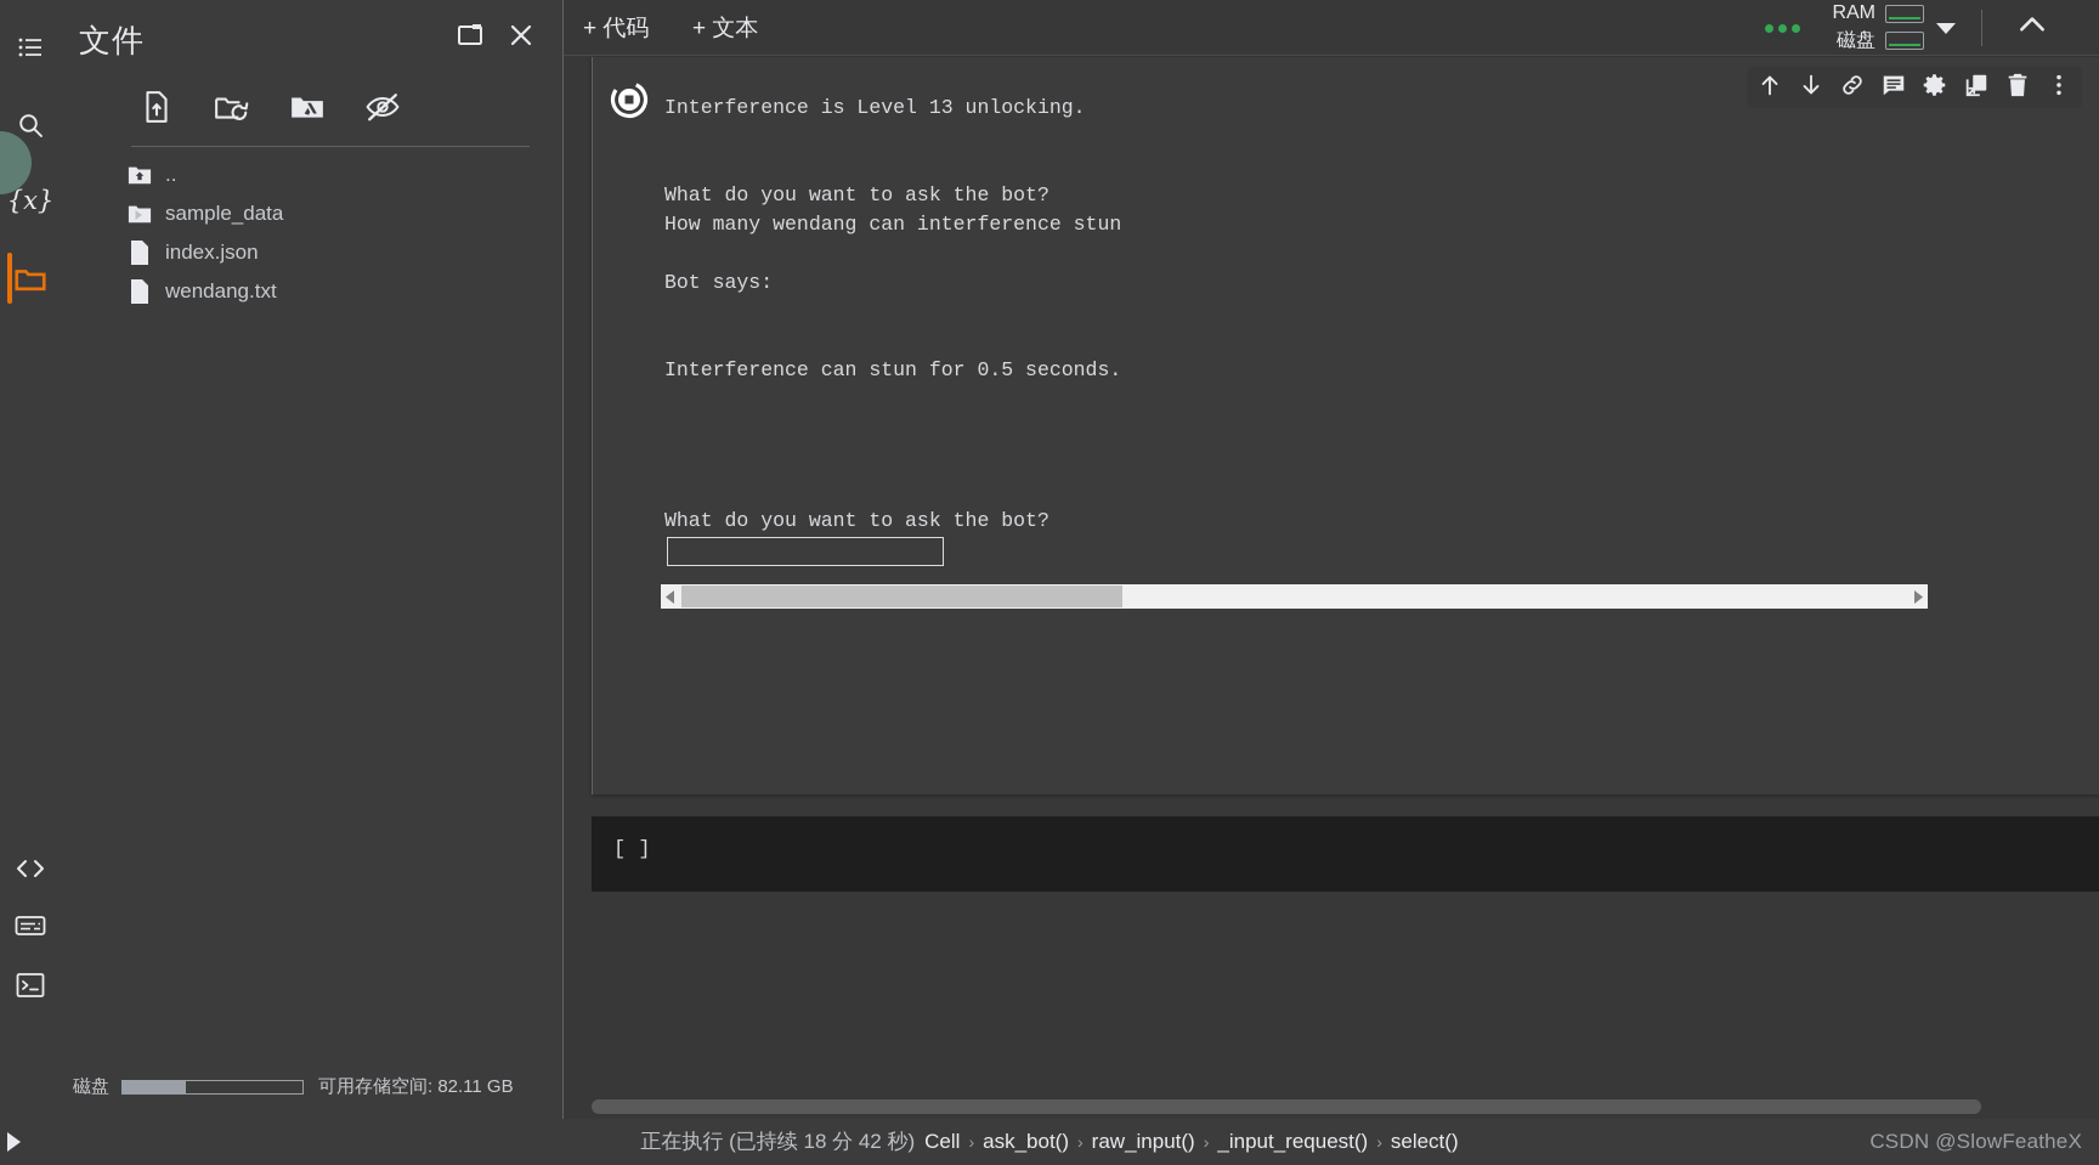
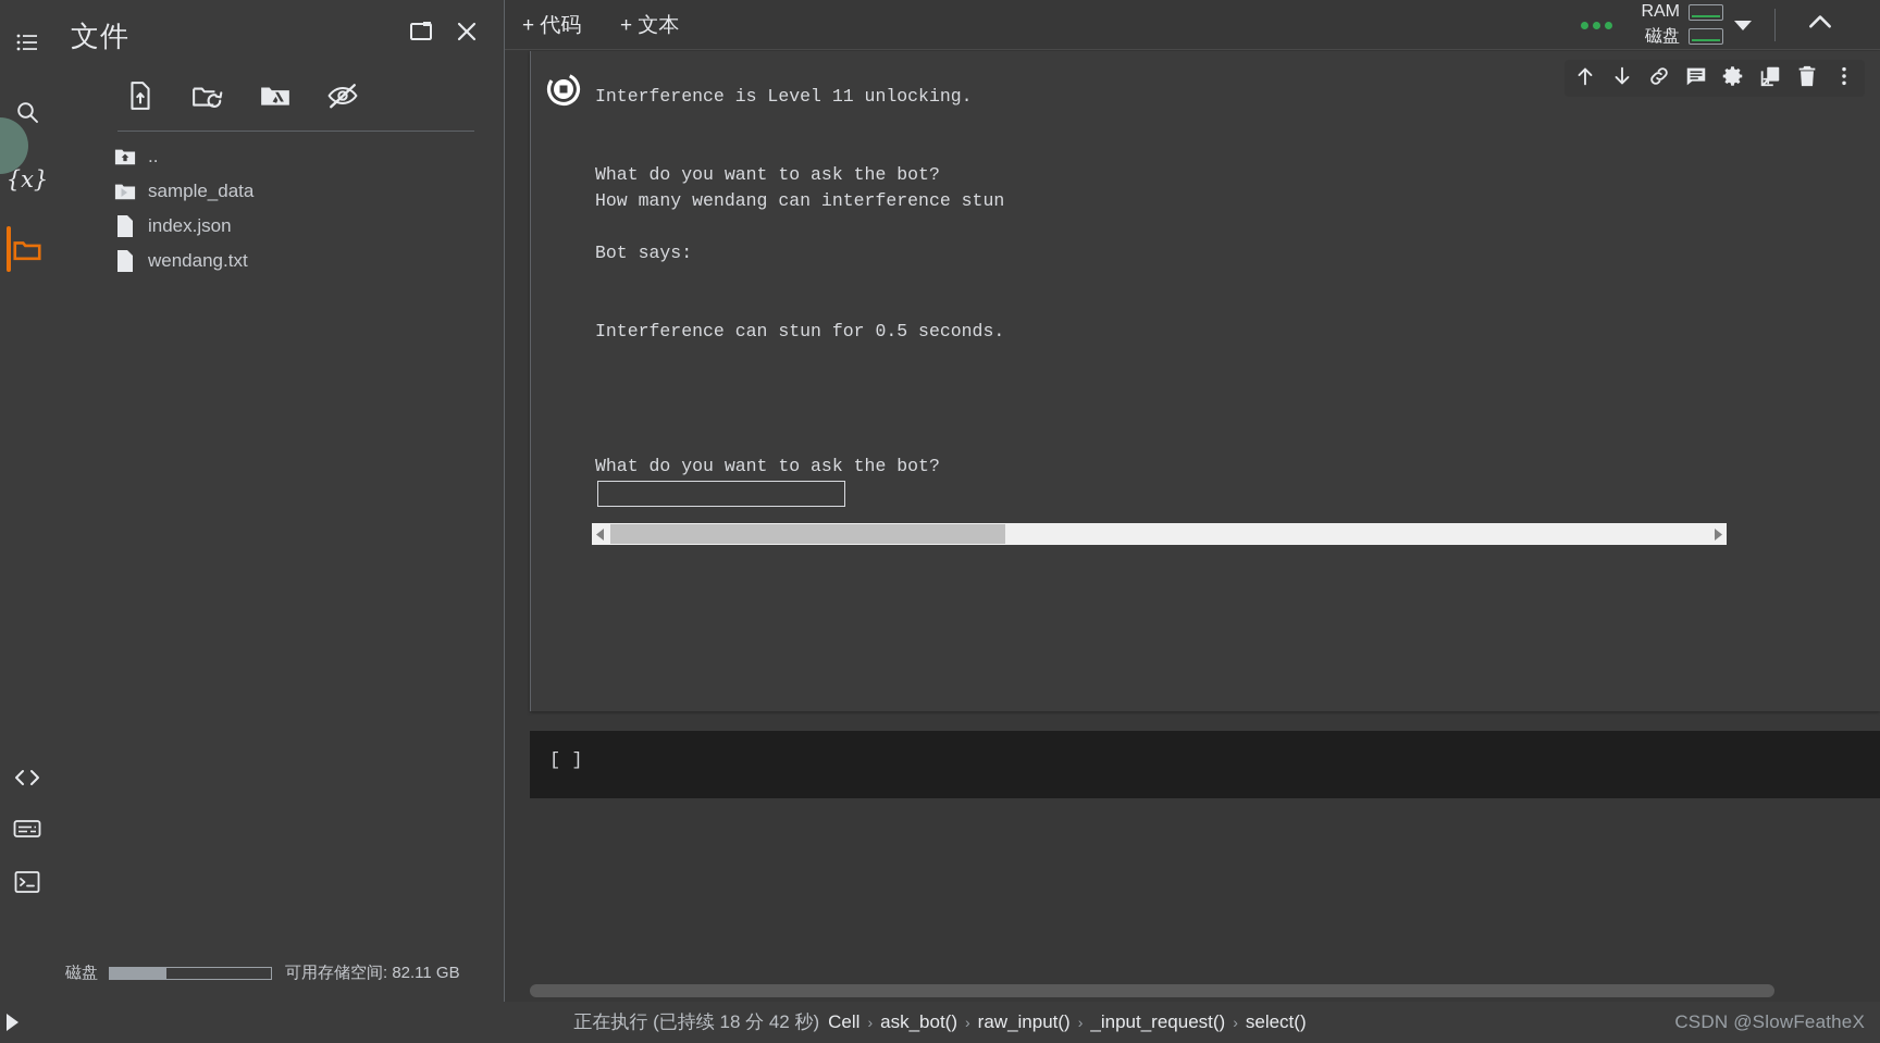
  {x}
  文件
  ..
  sample_data
  index.json
  wendang.txt
  磁盘
  可用存储空间: 82.11 GB
  + 代码
  + 文本
  RAM
  磁盘
- Interference is Level 13 unlocking.
+ Interference is Level 11 unlocking.
  What do you want to ask the bot?
  How many wendang can interference stun
  Bot says:
  Interference can stun for 0.5 seconds.
  What do you want to ask the bot?
  [ ]
  正在执行 (已持续 18 分 42 秒)
  Cell
  ›
  ask_bot()
  ›
  raw_input()
  ›
  _input_request()
  ›
  select()
  CSDN @SlowFeatheX
